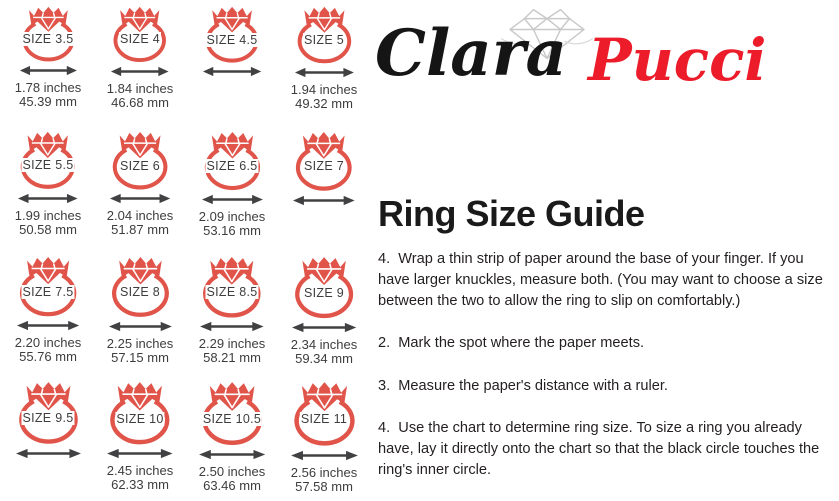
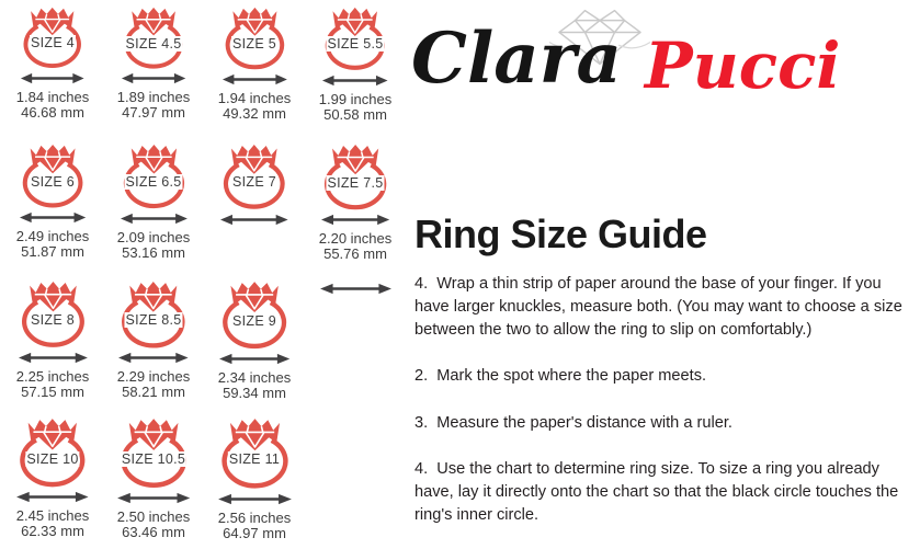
- SIZE 3.5
- 1.78 inches
- 45.39 mm
  SIZE 4
  1.84 inches
  46.68 mm
  SIZE 4.5
+ 1.89 inches
+ 47.97 mm
  SIZE 5
  1.94 inches
  49.32 mm
  SIZE 5.5
  1.99 inches
  50.58 mm
  SIZE 6
- 2.04 inches
+ 2.49 inches
  51.87 mm
  SIZE 6.5
  2.09 inches
  53.16 mm
  SIZE 7
  SIZE 7.5
  2.20 inches
  55.76 mm
  SIZE 8
  2.25 inches
  57.15 mm
  SIZE 8.5
  2.29 inches
  58.21 mm
  SIZE 9
  2.34 inches
  59.34 mm
- SIZE 9.5
  SIZE 10
  2.45 inches
  62.33 mm
  SIZE 10.5
  2.50 inches
  63.46 mm
  SIZE 11
  2.56 inches
- 57.58 mm
+ 64.97 mm
  Clara
  Pucci
  Ring Size Guide
  4. Wrap a thin strip of paper around the base of your finger. If you have larger knuckles, measure both. (You may want to choose a size between the two to allow the ring to slip on comfortably.)
  2. Mark the spot where the paper meets.
  3. Measure the paper's distance with a ruler.
  4. Use the chart to determine ring size. To size a ring you already have, lay it directly onto the chart so that the black circle touches the ring's inner circle.
